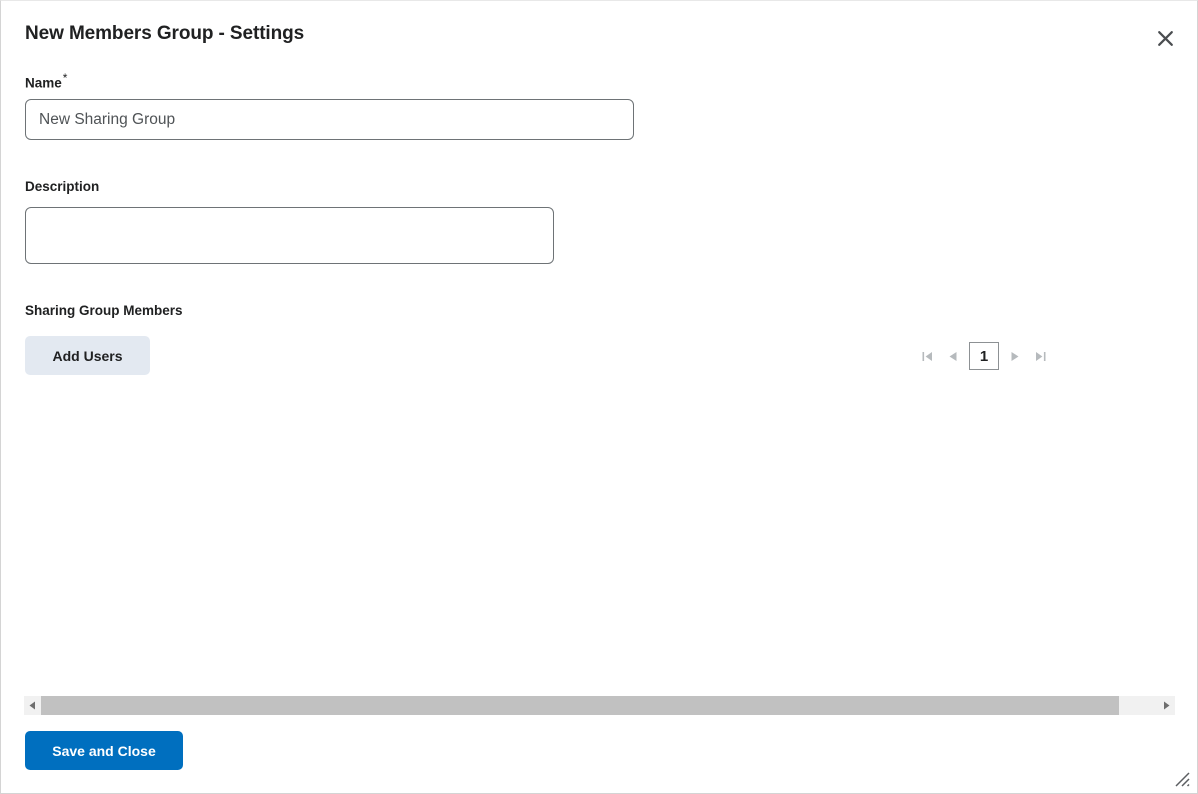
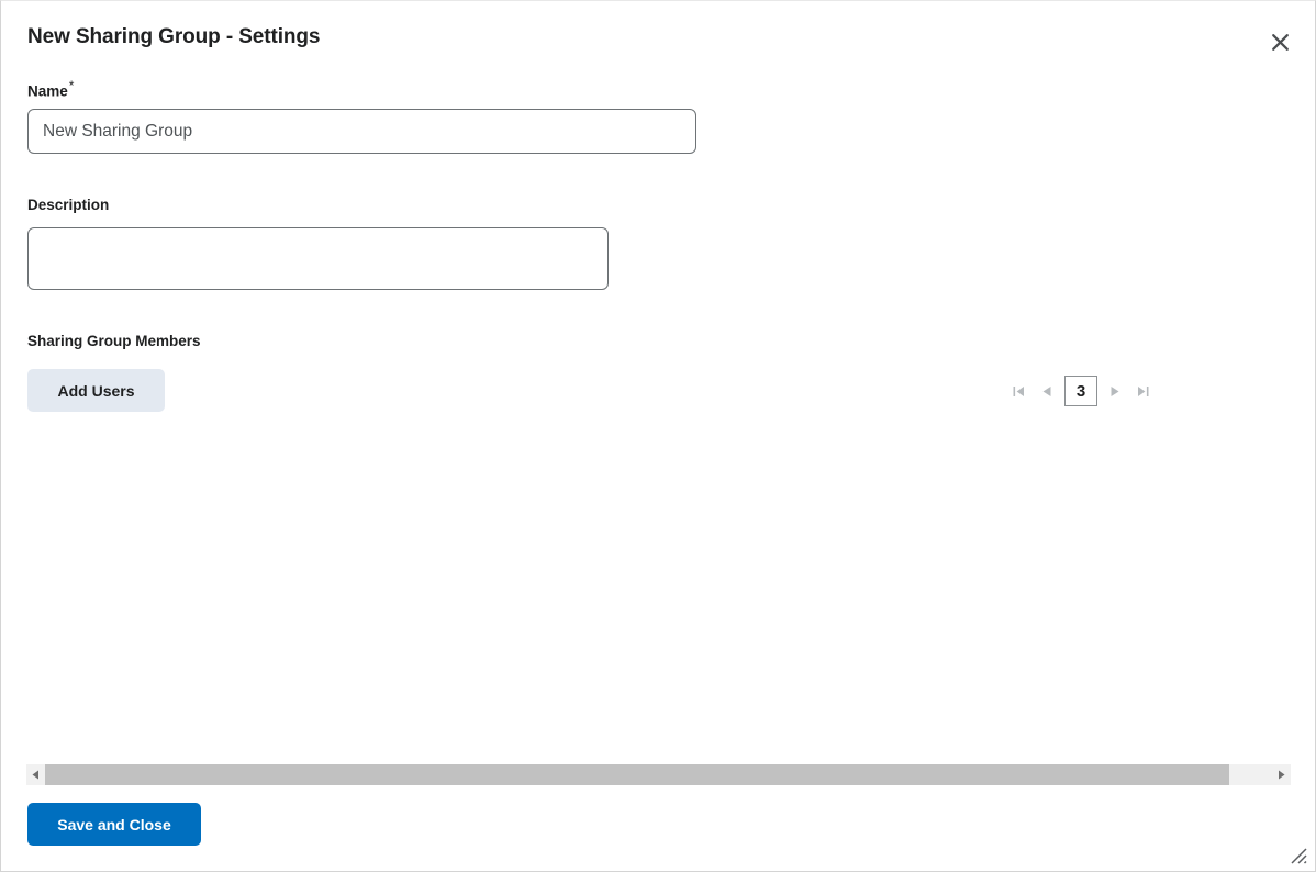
- New Members Group - Settings
+ New Sharing Group - Settings
  Name*
  New Sharing Group
  Description
  Sharing Group Members
  Add Users
- 1
+ 3
  Save and Close
